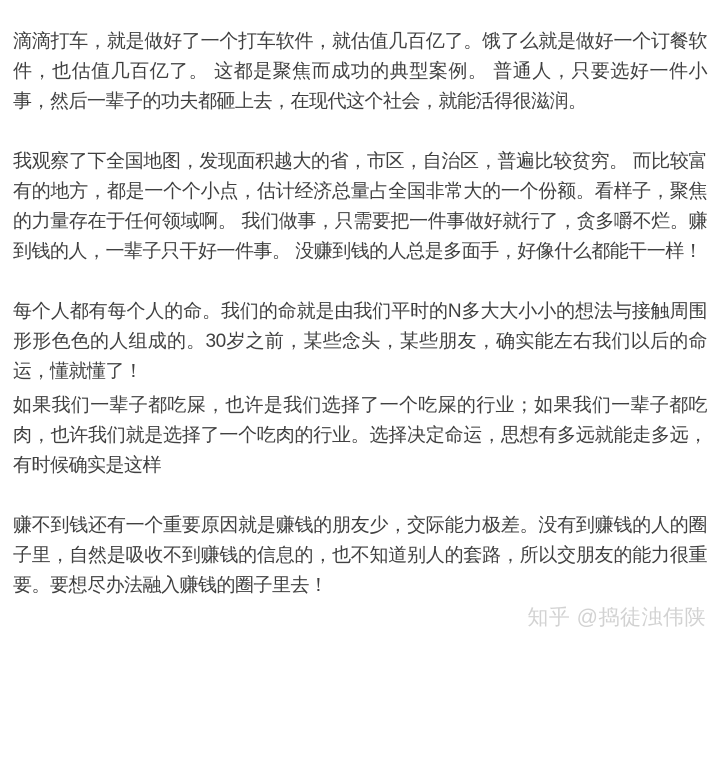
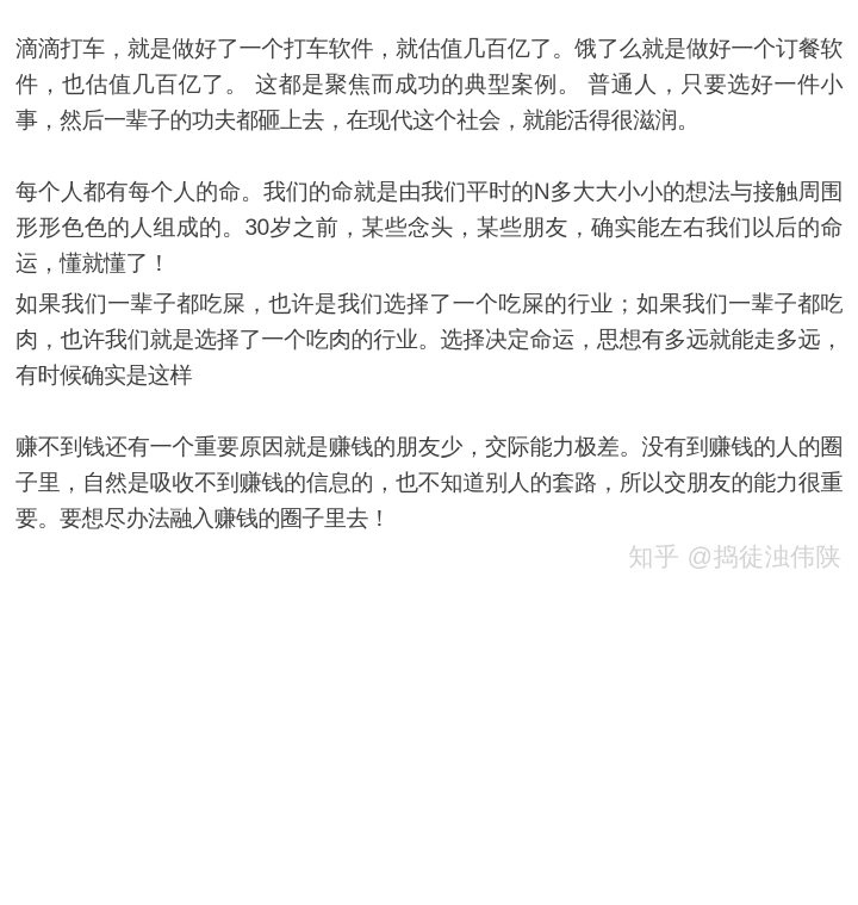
  滴滴打车，就是做好了一个打车软件，就估值几百亿了。饿了么就是做好一个订餐软件，也估值几百亿了。 这都是聚焦而成功的典型案例。 普通人，只要选好一件小事，然后一辈子的功夫都砸上去，在现代这个社会，就能活得很滋润。
- 我观察了下全国地图，发现面积越大的省，市区，自治区，普遍比较贫穷。 而比较富有的地方，都是一个个小点，估计经济总量占全国非常大的一个份额。看样子，聚焦的力量存在于任何领域啊。 我们做事，只需要把一件事做好就行了，贪多嚼不烂。赚到钱的人，一辈子只干好一件事。 没赚到钱的人总是多面手，好像什么都能干一样！
  每个人都有每个人的命。我们的命就是由我们平时的N多大大小小的想法与接触周围形形色色的人组成的。30岁之前，某些念头，某些朋友，确实能左右我们以后的命运，懂就懂了！
  如果我们一辈子都吃屎，也许是我们选择了一个吃屎的行业；如果我们一辈子都吃肉，也许我们就是选择了一个吃肉的行业。选择决定命运，思想有多远就能走多远，有时候确实是这样
  赚不到钱还有一个重要原因就是赚钱的朋友少，交际能力极差。没有到赚钱的人的圈子里，自然是吸收不到赚钱的信息的，也不知道别人的套路，所以交朋友的能力很重要。要想尽办法融入赚钱的圈子里去！
  知乎 @捣徒浊伟陕
